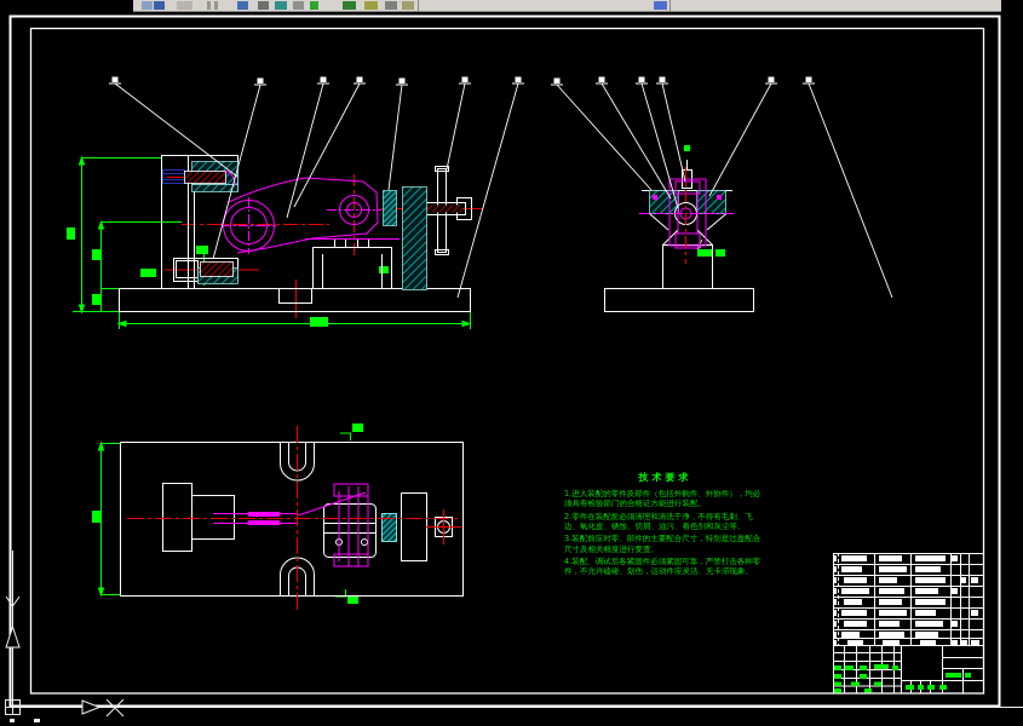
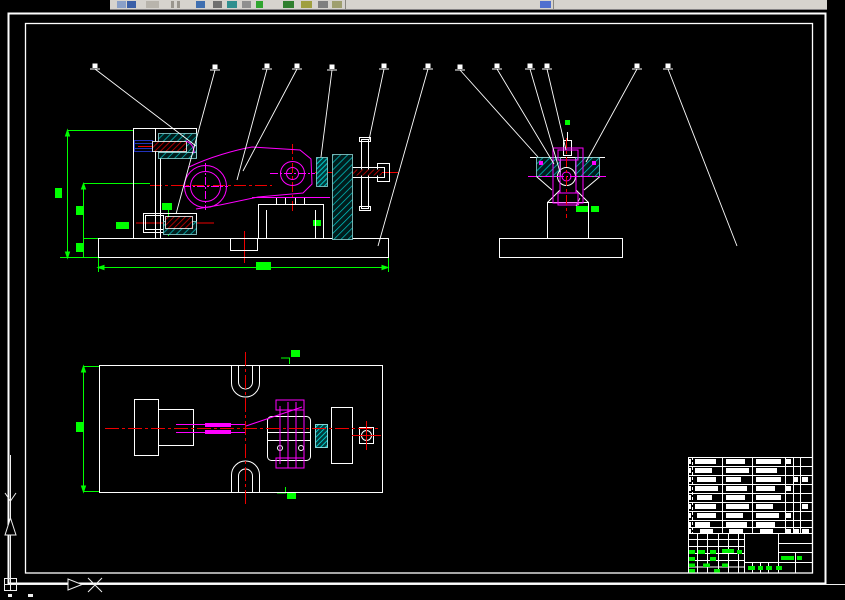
- 技术要求
- 1.进入装配的零件及部件（包括外购件、外协件），均必须具有检验部门的合格证方能进行装配。
- 2.零件在装配前必须清理和清洗干净，不得有毛刺、飞边、氧化皮、锈蚀、切屑、油污、着色剂和灰尘等。
- 3.装配前应对零、部件的主要配合尺寸，特别是过盈配合尺寸及相关精度进行复查。
- 4.装配、调试后各紧固件必须紧固可靠，严禁打击各种零件，不允许磕碰、划伤，运动件应灵活、无卡滞现象。
